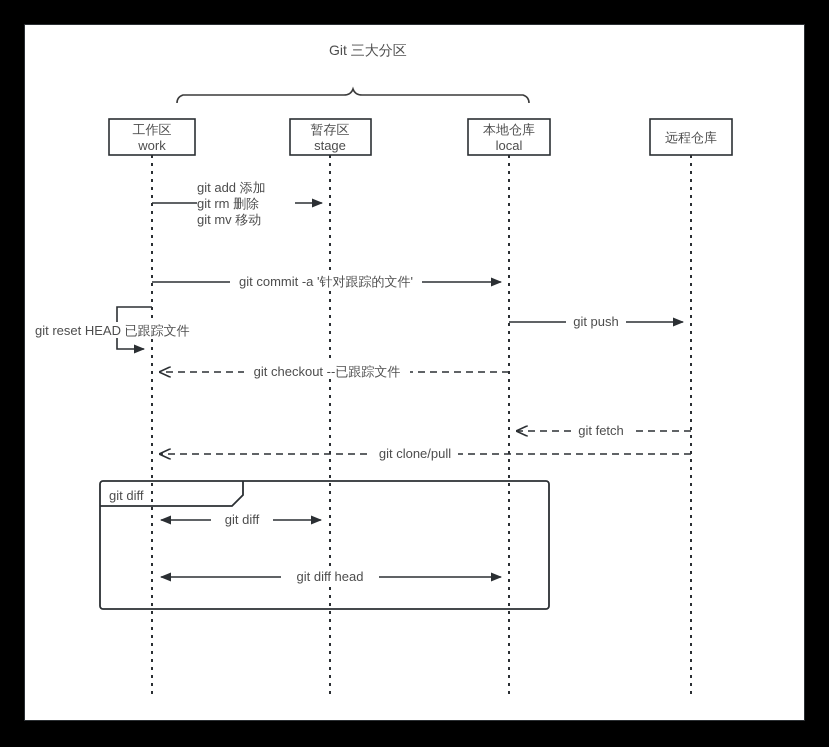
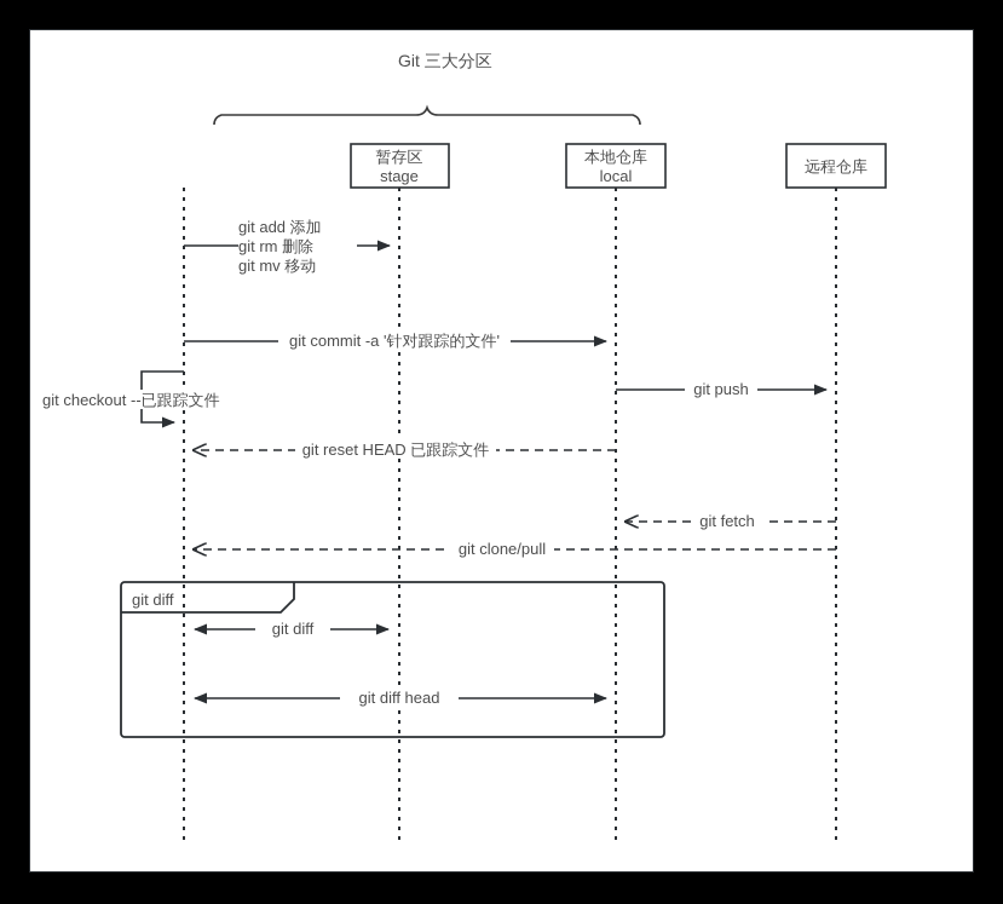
  Git 三大分区
- 工作区
- work
  暂存区
  stage
  本地仓库
  local
  远程仓库
  git add 添加
  git rm 删除
  git mv 移动
  git commit -a '针对跟踪的文件'
- git reset HEAD 已跟踪文件
+ git checkout --已跟踪文件
  git push
- git checkout --已跟踪文件
+ git reset HEAD 已跟踪文件
  git fetch
  git clone/pull
  git diff
  git diff
  git diff head
